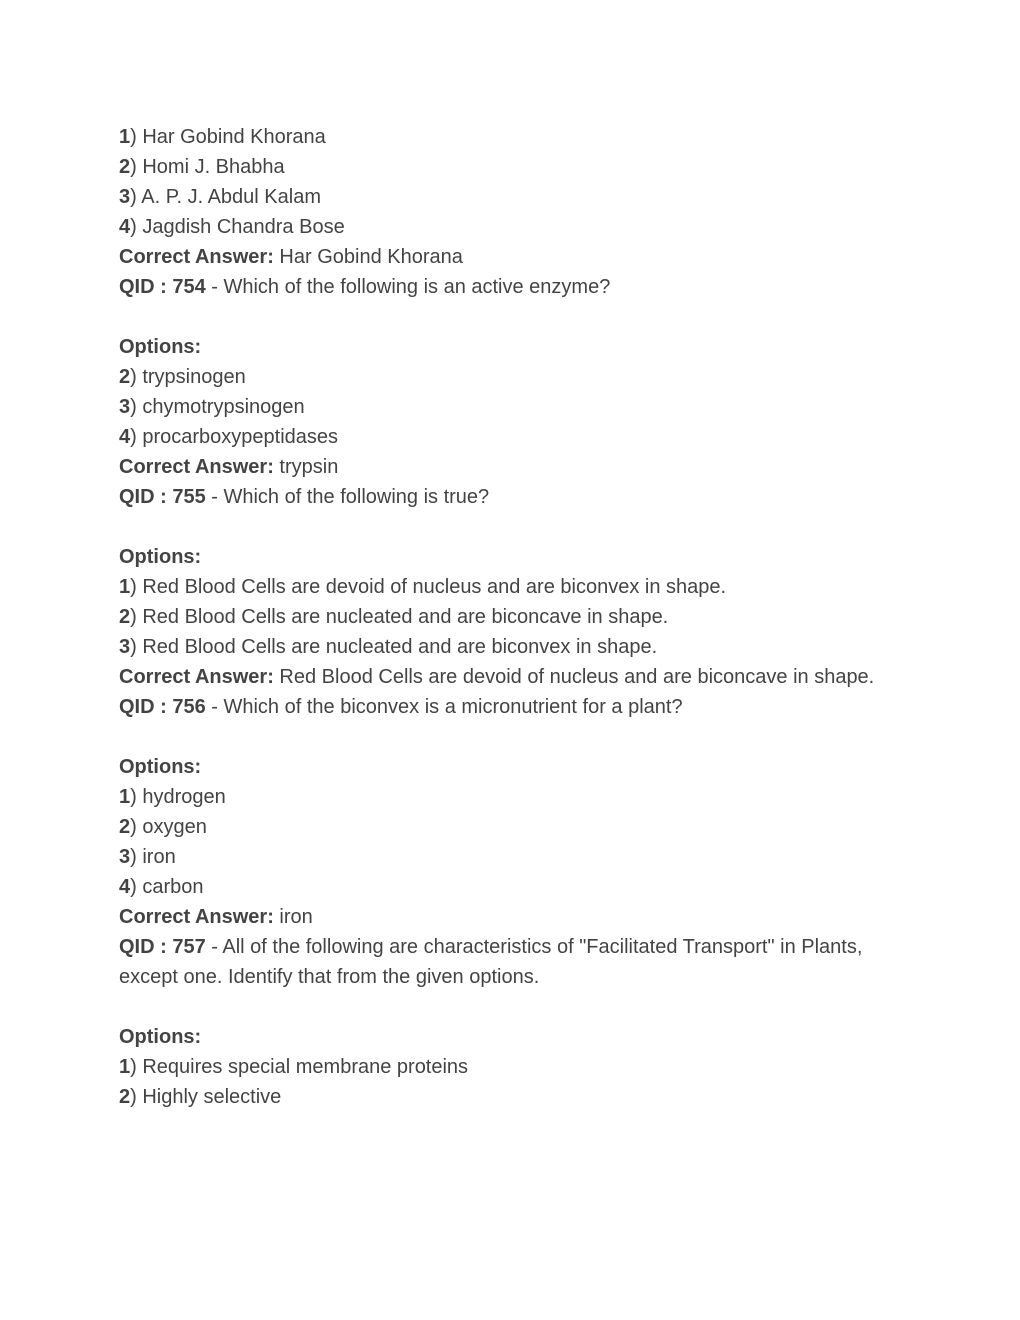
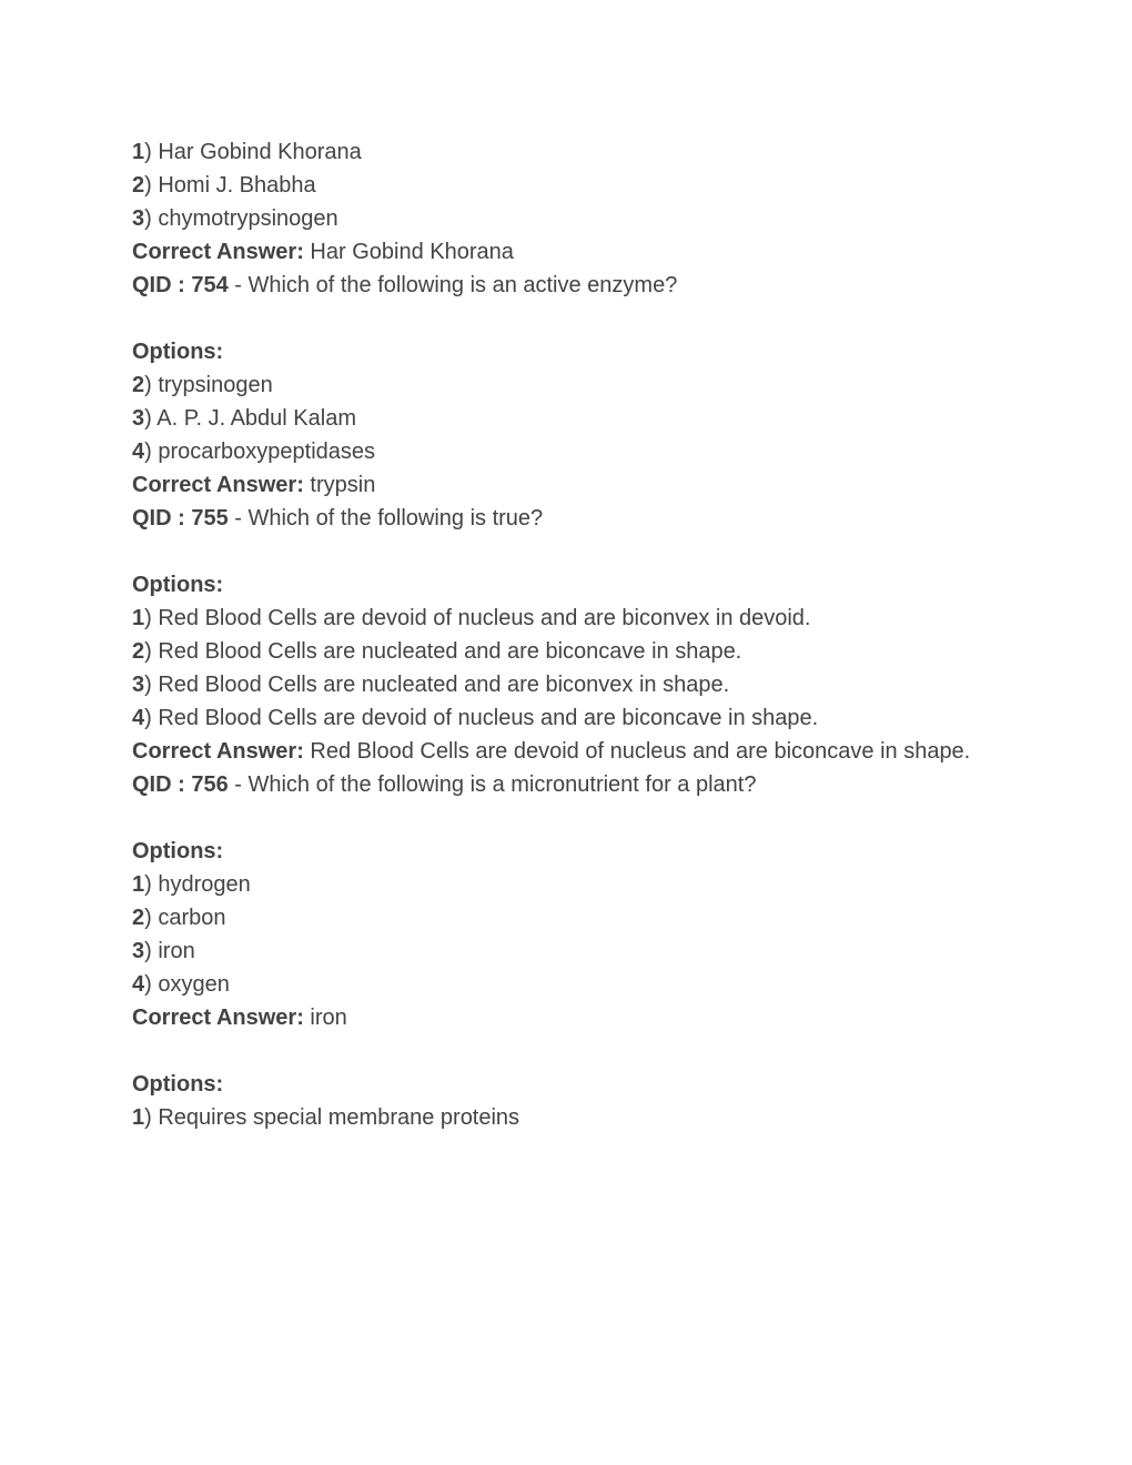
  1) Har Gobind Khorana
  2) Homi J. Bhabha
- 3) A. P. J. Abdul Kalam
+ 3) chymotrypsinogen
- 4) Jagdish Chandra Bose
  Correct Answer: Har Gobind Khorana
  QID : 754 - Which of the following is an active enzyme?
  Options:
  2) trypsinogen
- 3) chymotrypsinogen
+ 3) A. P. J. Abdul Kalam
  4) procarboxypeptidases
  Correct Answer: trypsin
  QID : 755 - Which of the following is true?
  Options:
- 1) Red Blood Cells are devoid of nucleus and are biconvex in shape.
+ 1) Red Blood Cells are devoid of nucleus and are biconvex in devoid.
  2) Red Blood Cells are nucleated and are biconcave in shape.
  3) Red Blood Cells are nucleated and are biconvex in shape.
+ 4) Red Blood Cells are devoid of nucleus and are biconcave in shape.
  Correct Answer: Red Blood Cells are devoid of nucleus and are biconcave in shape.
- QID : 756 - Which of the biconvex is a micronutrient for a plant?
+ QID : 756 - Which of the following is a micronutrient for a plant?
  Options:
  1) hydrogen
- 2) oxygen
+ 2) carbon
  3) iron
- 4) carbon
+ 4) oxygen
  Correct Answer: iron
- QID : 757 - All of the following are characteristics of "Facilitated Transport" in Plants, except one. Identify that from the given options.
  Options:
  1) Requires special membrane proteins
- 2) Highly selective
